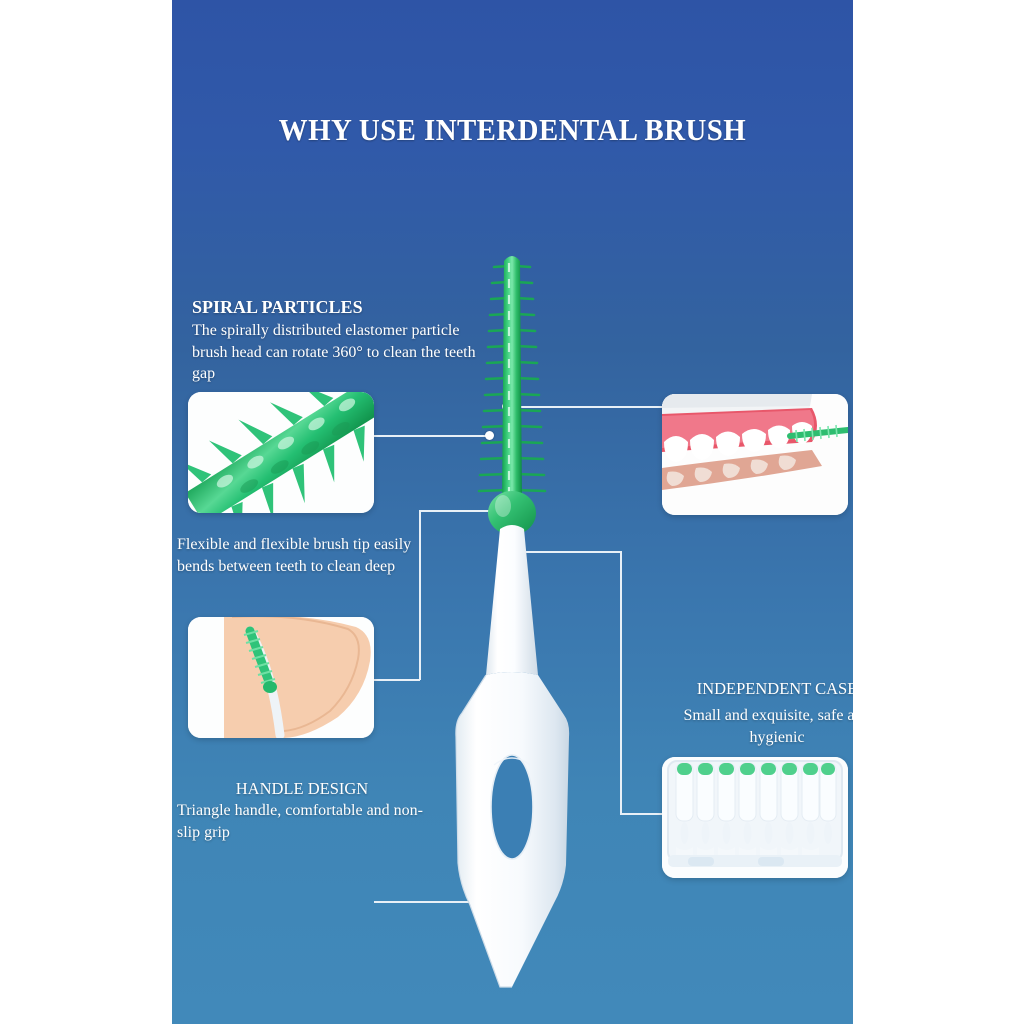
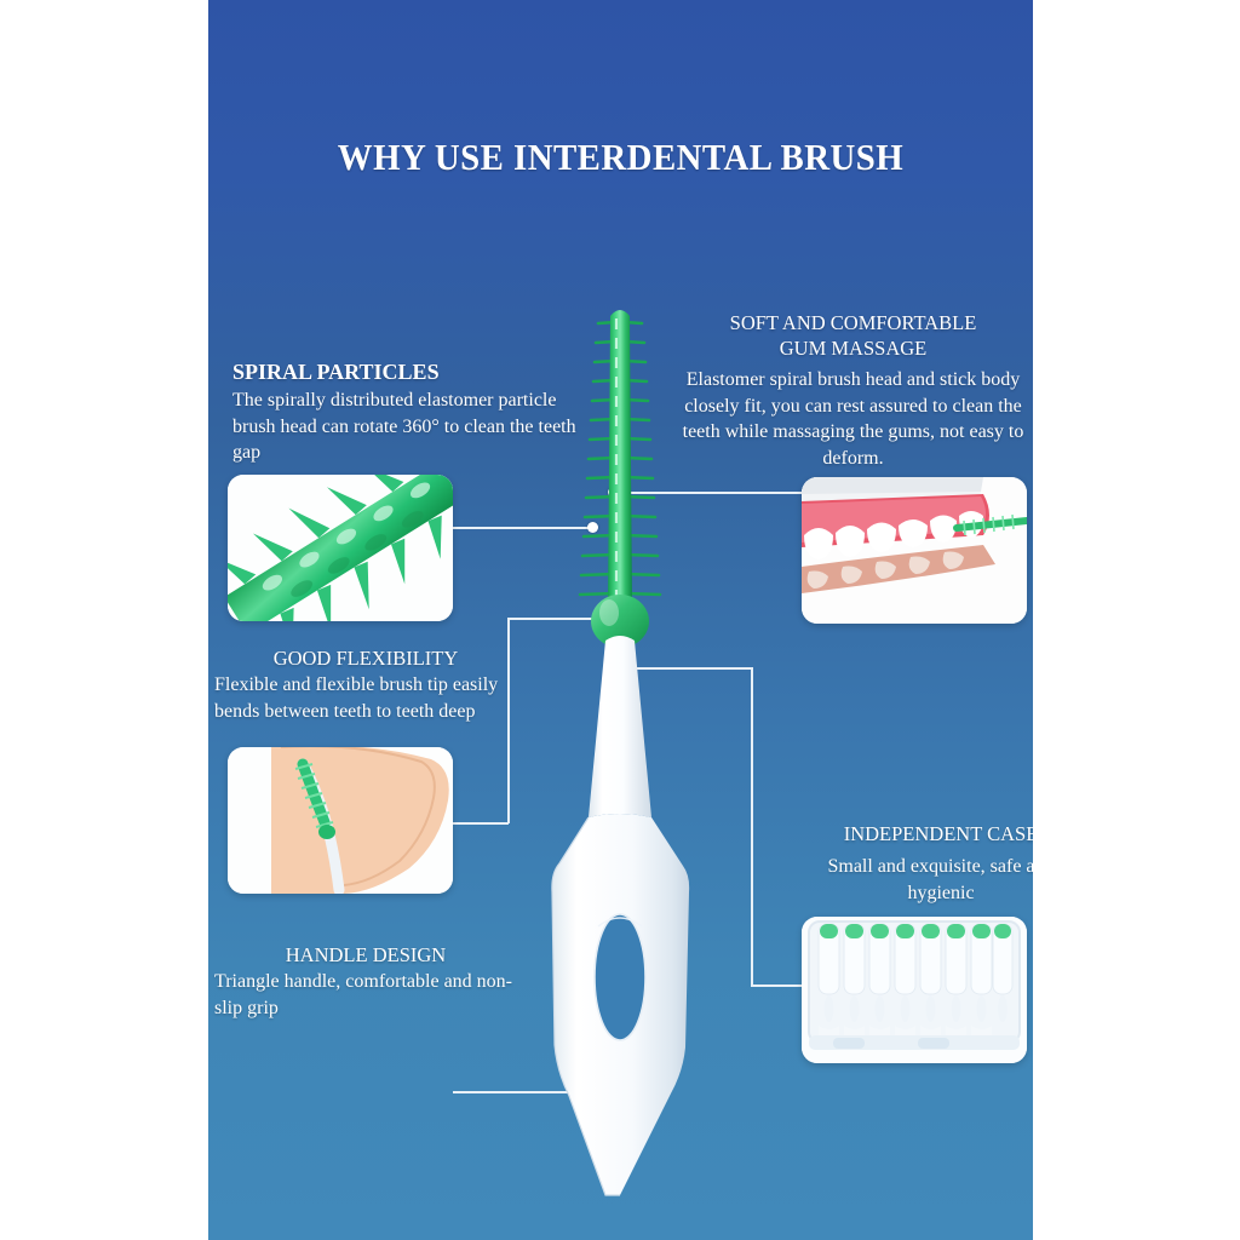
  WHY USE INTERDENTAL BRUSH
  SPIRAL PARTICLES
  The spirally distributed elastomer particle brush head can rotate 360° to clean the teeth gap
+ SOFT AND COMFORTABLE
+ GUM MASSAGE
+ Elastomer spiral brush head and stick body closely fit, you can rest assured to clean the teeth while massaging the gums, not easy to deform.
+ GOOD FLEXIBILITY
- Flexible and flexible brush tip easily bends between teeth to clean deep
+ Flexible and flexible brush tip easily bends between teeth to teeth deep
  HANDLE DESIGN
  Triangle handle, comfortable and non-slip grip
  INDEPENDENT CASE
  Small and exquisite, safe a hygienic
